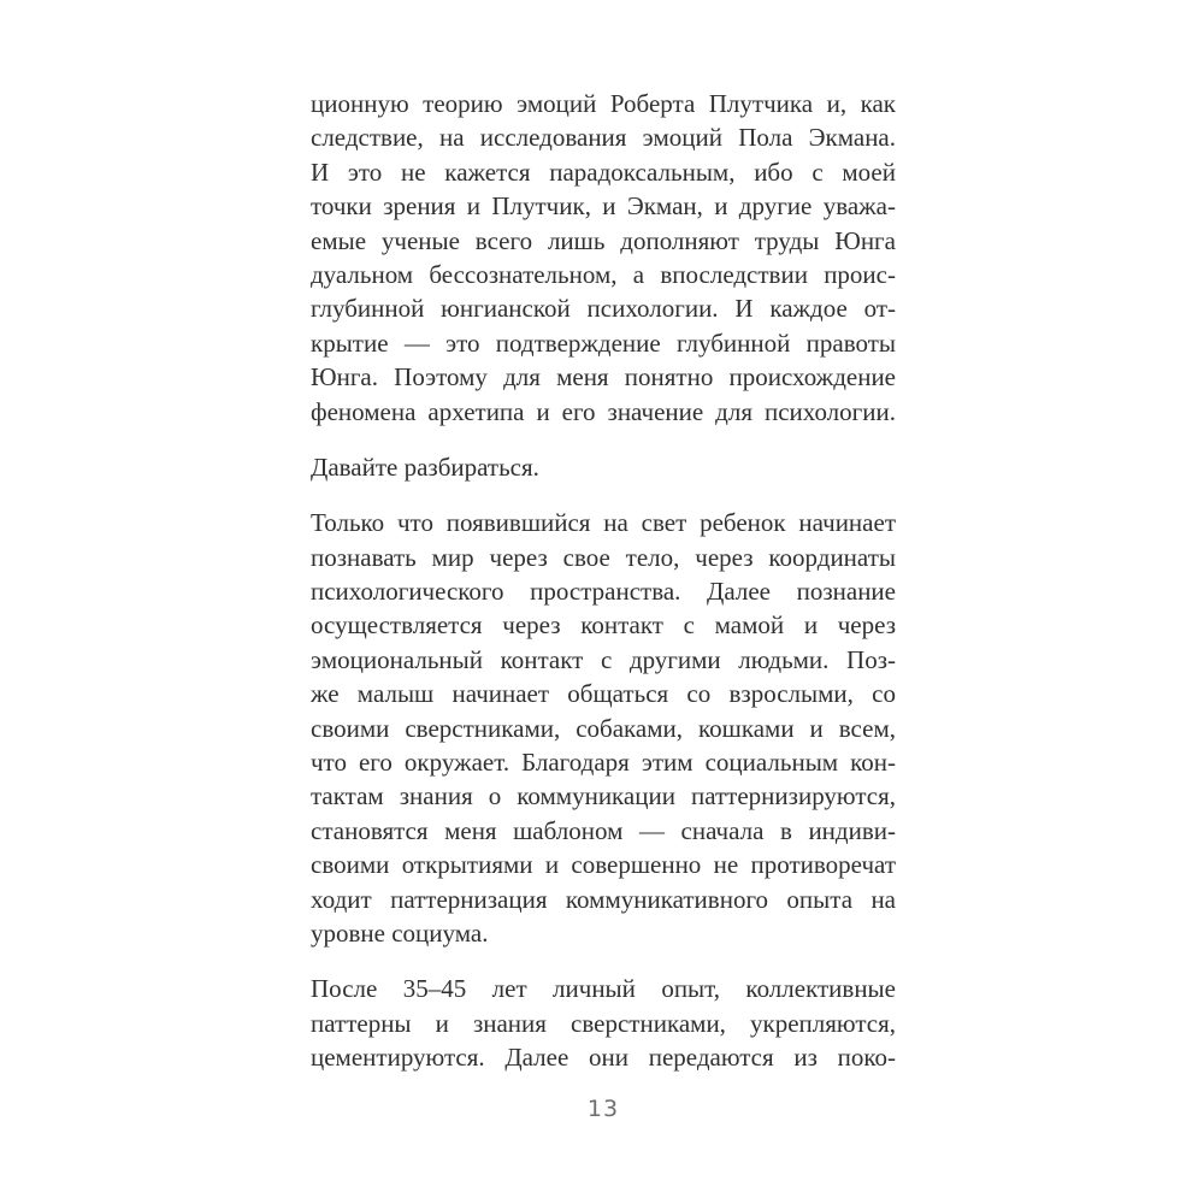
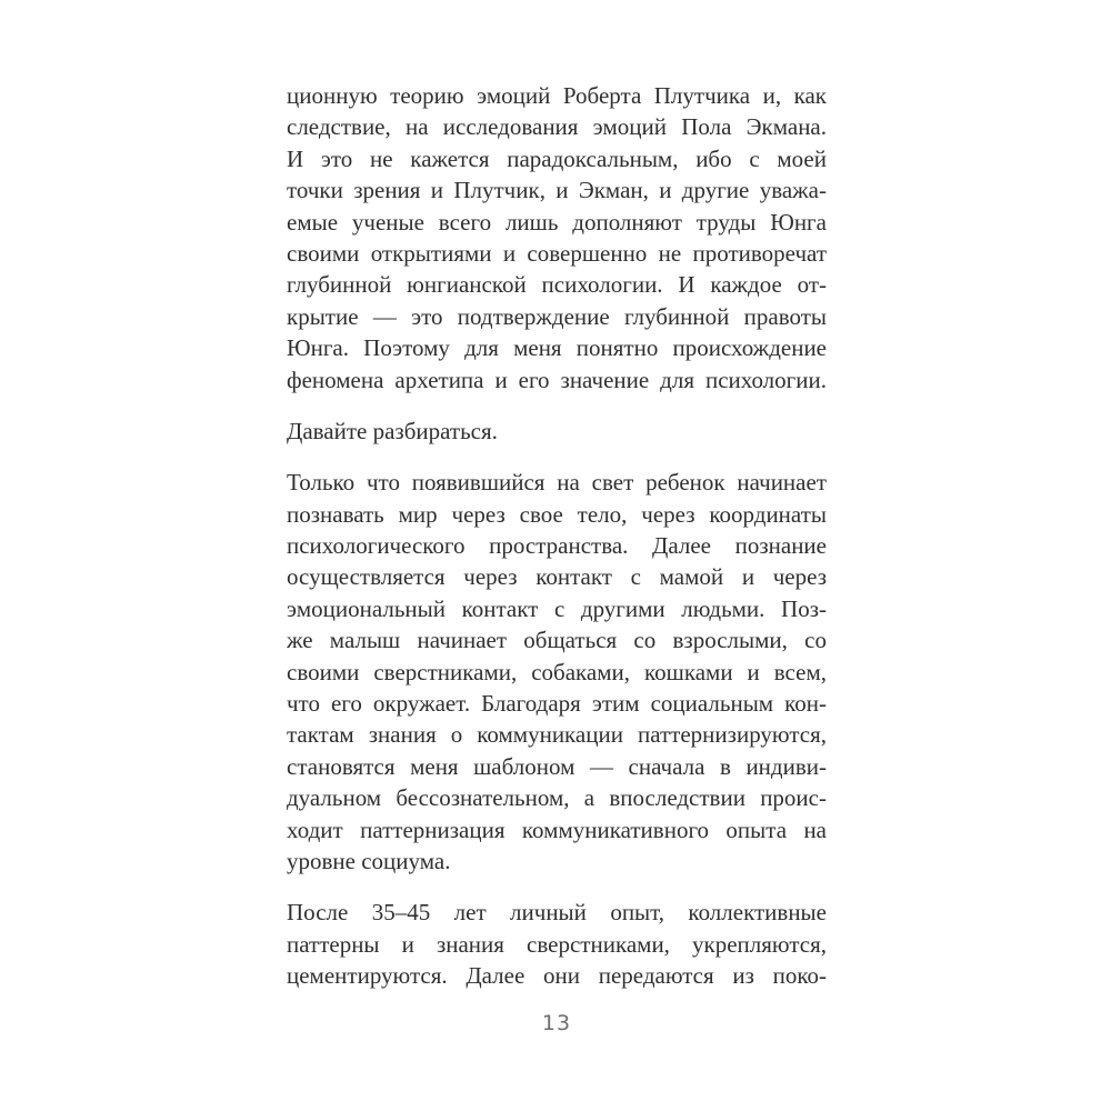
  ционную теорию эмоций Роберта Плутчика и, как
  следствие, на исследования эмоций Пола Экмана.
  И это не кажется парадоксальным, ибо с моей
  точки зрения и Плутчик, и Экман, и другие уважа-
  емые ученые всего лишь дополняют труды Юнга
- дуальном бессознательном, а впоследствии проис-
+ своими открытиями и совершенно не противоречат
  глубинной юнгианской психологии. И каждое от-
  крытие — это подтверждение глубинной правоты
  Юнга. Поэтому для меня понятно происхождение
  феномена архетипа и его значение для психологии.
  Давайте разбираться.
  Только что появившийся на свет ребенок начинает
  познавать мир через свое тело, через координаты
  психологического пространства. Далее познание
  осуществляется через контакт с мамой и через
  эмоциональный контакт с другими людьми. Поз-
  же малыш начинает общаться со взрослыми, со
  своими сверстниками, собаками, кошками и всем,
  что его окружает. Благодаря этим социальным кон-
  тактам знания о коммуникации паттернизируются,
  становятся меня шаблоном — сначала в индиви-
- своими открытиями и совершенно не противоречат
+ дуальном бессознательном, а впоследствии проис-
  ходит паттернизация коммуникативного опыта на
  уровне социума.
  После 35–45 лет личный опыт, коллективные
  паттерны и знания сверстниками, укрепляются,
  цементируются. Далее они передаются из поко-
  13
